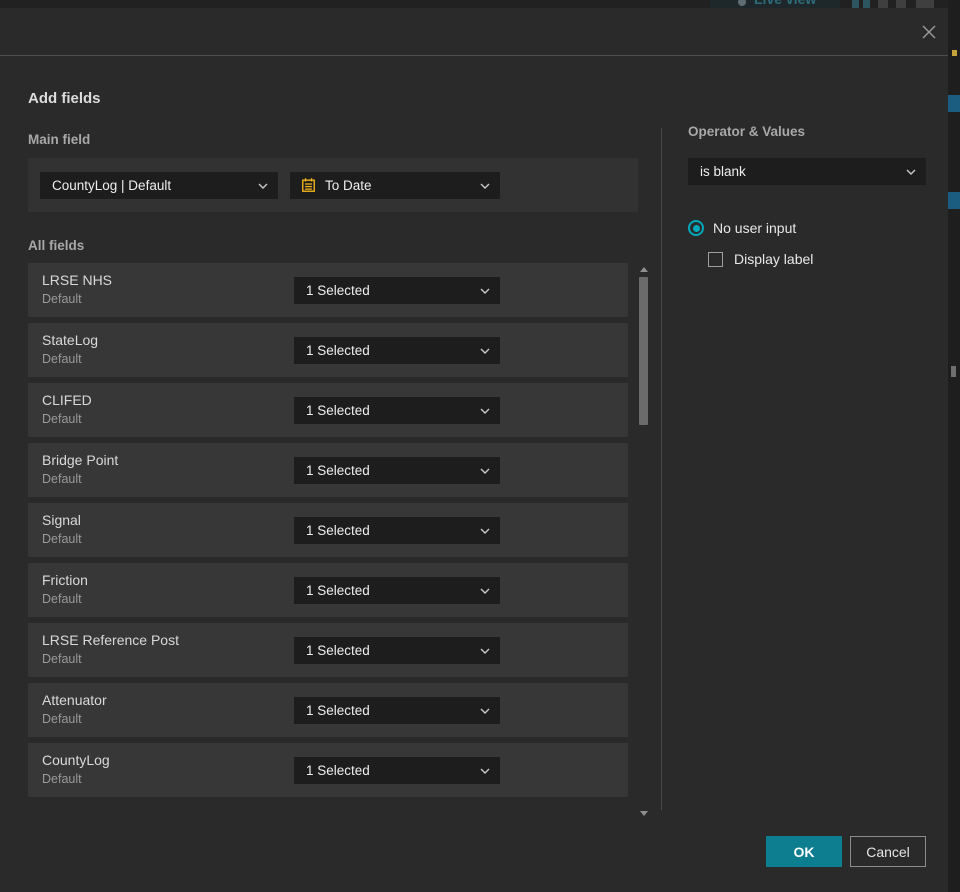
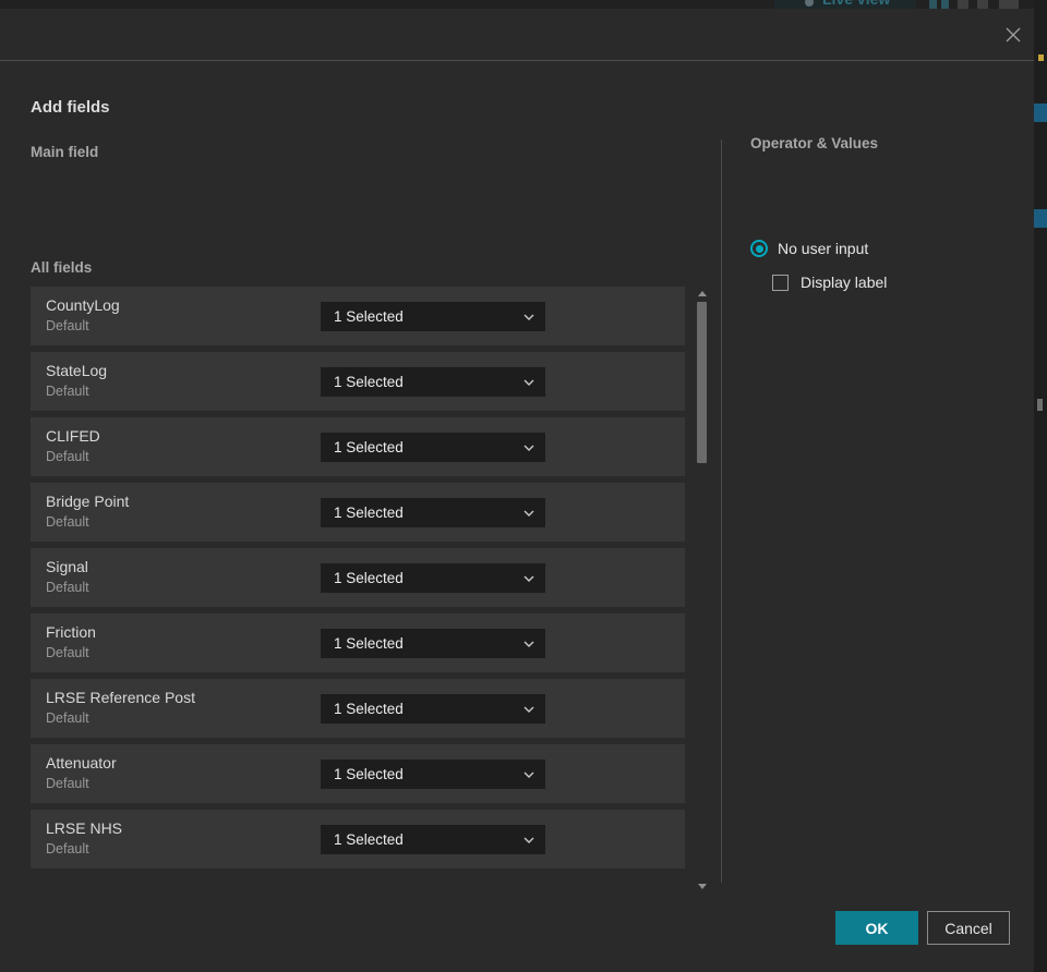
  Add fields
  Main field
- CountyLog | Default
- To Date
  All fields
- LRSE NHS
+ CountyLog
  Default
  1 Selected
  StateLog
  Default
  1 Selected
  CLIFED
  Default
  1 Selected
  Bridge Point
  Default
  1 Selected
  Signal
  Default
  1 Selected
  Friction
  Default
  1 Selected
  LRSE Reference Post
  Default
  1 Selected
  Attenuator
  Default
  1 Selected
- CountyLog
+ LRSE NHS
  Default
  1 Selected
  Operator & Values
- is blank
  No user input
  Display label
  OK
  Cancel
